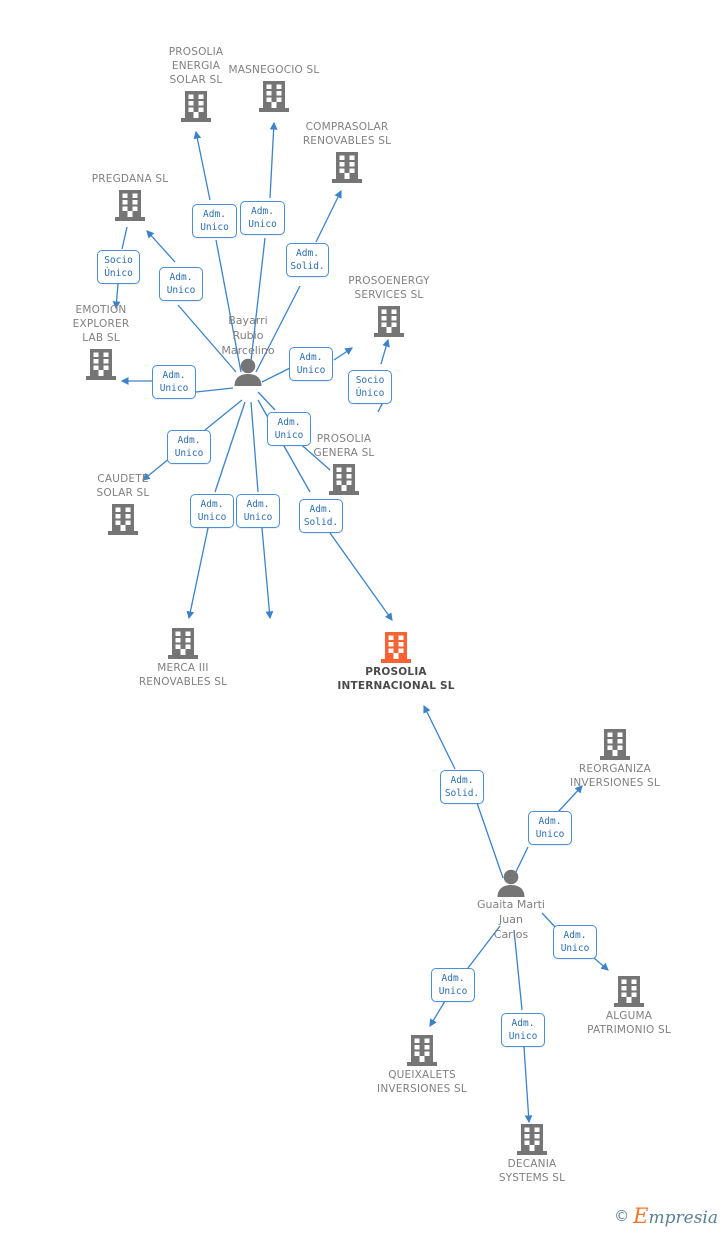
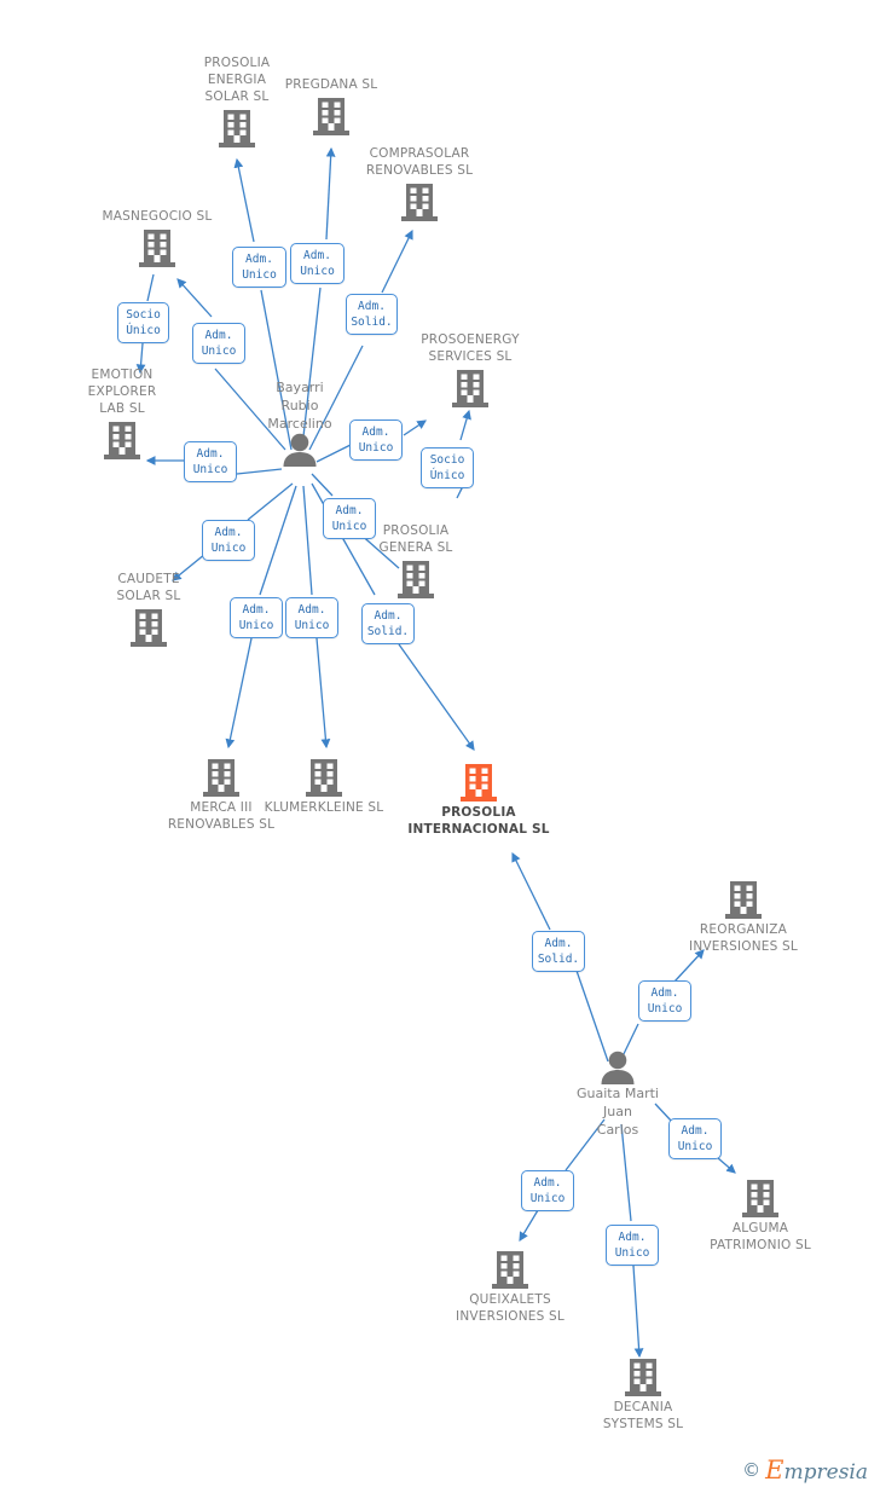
  PROSOLIA
  ENERGIA
  SOLAR SL
- MASNEGOCIO SL
+ PREGDANA SL
  COMPRASOLAR
  RENOVABLES SL
- PREGDANA SL
+ MASNEGOCIO SL
  EMOTION
  EXPLORER
  LAB SL
  PROSOENERGY
  SERVICES SL
  PROSOLIA
  GENERA SL
  CAUDETE
  SOLAR SL
  MERCA III
  RENOVABLES SL
+ KLUMERKLEINE SL
  PROSOLIA
  INTERNACIONAL SL
  REORGANIZA
  INVERSIONES SL
  ALGUMA
  PATRIMONIO SL
  QUEIXALETS
  INVERSIONES SL
  DECANIA
  SYSTEMS SL
  Bayarri
  Rubio
  Marcelino
  Guaita Marti
  Juan
  Carlos
  Adm.
  Unico
  Adm.
  Unico
  Adm.
  Solid.
  Socio
  Único
  Adm.
  Unico
  Adm.
  Unico
  Adm.
  Unico
  Socio
  Único
  Adm.
  Unico
  Adm.
  Unico
  Adm.
  Unico
  Adm.
  Unico
  Adm.
  Solid.
  Adm.
  Solid.
  Adm.
  Unico
  Adm.
  Unico
  Adm.
  Unico
  Adm.
  Unico
  ©
  Empresia
